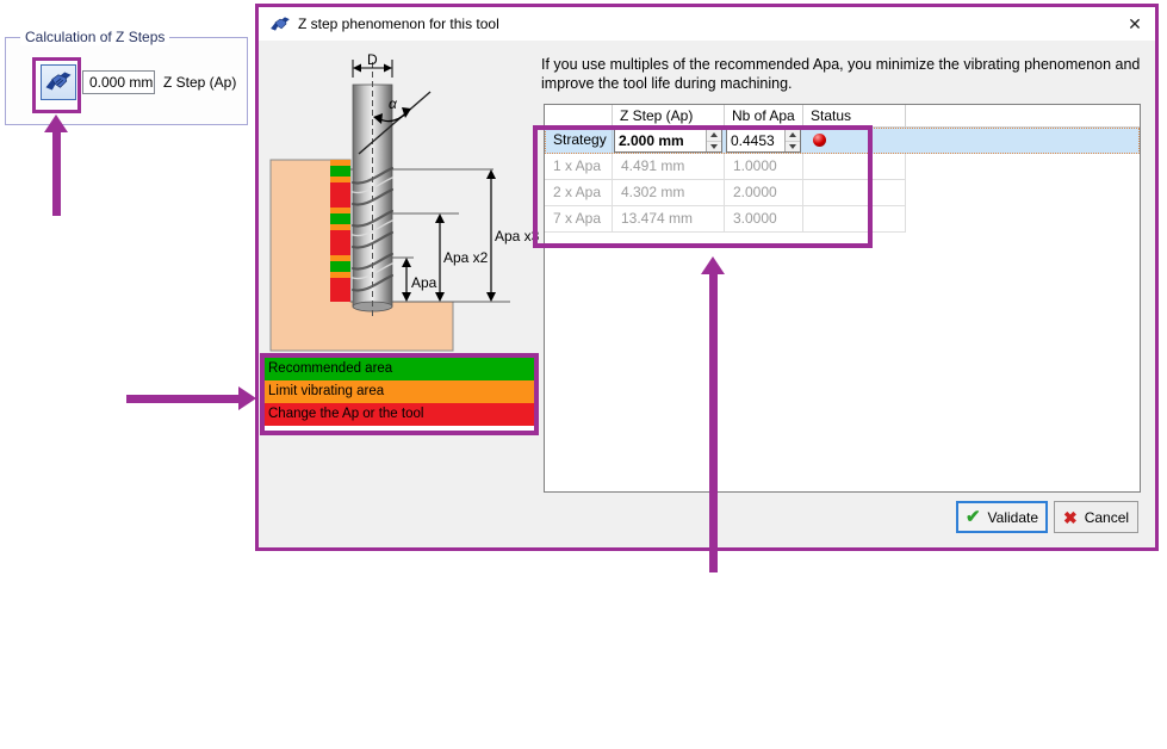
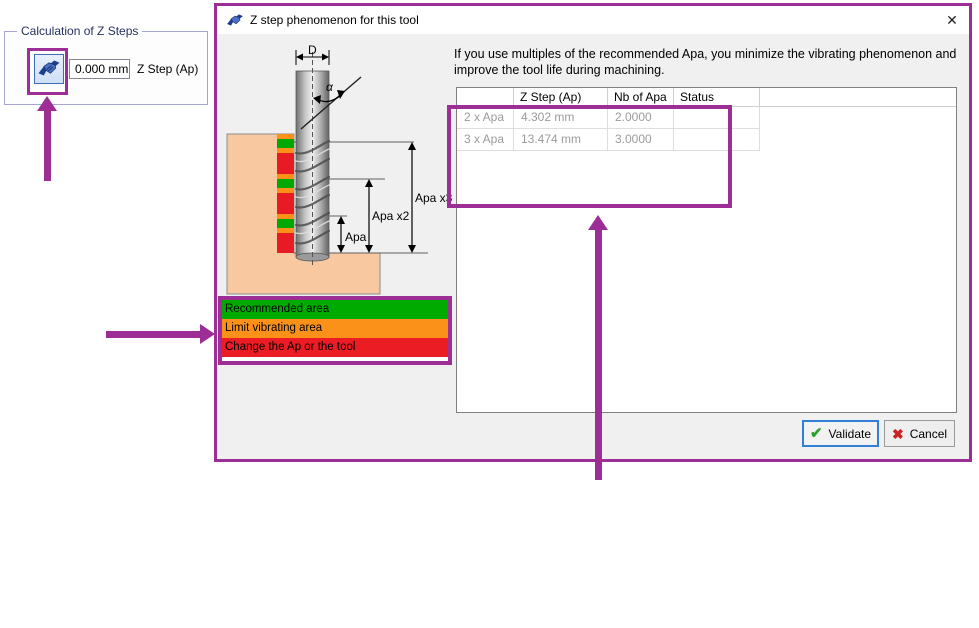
  Calculation of Z Steps
  0.000 mm
  Z Step (Ap)
  Z step phenomenon for this tool
  ✕
  If you use multiples of the recommended Apa, you minimize the vibrating phenomenon and improve the tool life during machining.
  D
  α
  Apa
  Apa x2
  Apa x3
  Recommended area
  Limit vibrating area
  Change the Ap or the tool
  Z Step (Ap)
  Nb of Apa
  Status
- Strategy
- 2.000 mm
- 0.4453
- 1 x Apa
- 4.491 mm
- 1.0000
  2 x Apa
  4.302 mm
  2.0000
- 7 x Apa
+ 3 x Apa
  13.474 mm
  3.0000
  ✔
  Validate
  ✖
  Cancel
